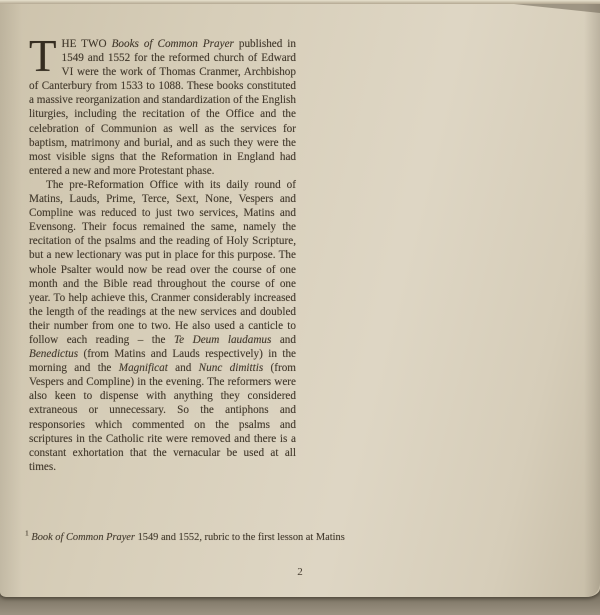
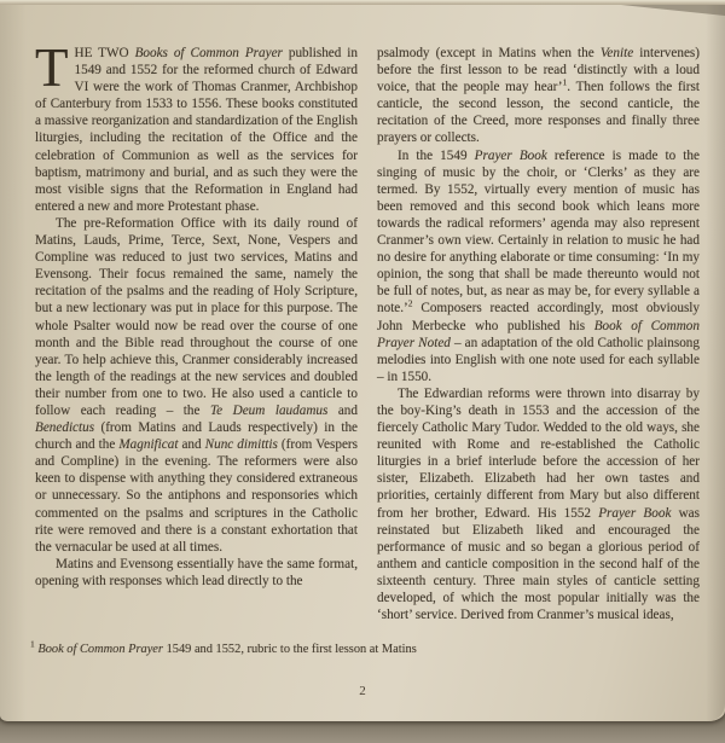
  T
- HE TWO Books of Common Prayer published in 1549 and 1552 for the reformed church of Edward VI were the work of Thomas Cranmer, Archbishop of Canterbury from 1533 to 1088. These books constituted a massive reorganization and standardization of the English liturgies, including the recitation of the Office and the celebration of Communion as well as the services for baptism, matrimony and burial, and as such they were the most visible signs that the Reformation in England had entered a new and more Protestant phase.
+ HE TWO Books of Common Prayer published in 1549 and 1552 for the reformed church of Edward VI were the work of Thomas Cranmer, Archbishop of Canterbury from 1533 to 1556. These books constituted a massive reorganization and standardization of the English liturgies, including the recitation of the Office and the celebration of Communion as well as the services for baptism, matrimony and burial, and as such they were the most visible signs that the Reformation in England had entered a new and more Protestant phase.
- The pre-Reformation Office with its daily round of Matins, Lauds, Prime, Terce, Sext, None, Vespers and Compline was reduced to just two services, Matins and Evensong. Their focus remained the same, namely the recitation of the psalms and the reading of Holy Scripture, but a new lectionary was put in place for this purpose. The whole Psalter would now be read over the course of one month and the Bible read throughout the course of one year. To help achieve this, Cranmer considerably increased the length of the readings at the new services and doubled their number from one to two. He also used a canticle to follow each reading – the Te Deum laudamus and Benedictus (from Matins and Lauds respectively) in the morning and the Magnificat and Nunc dimittis (from Vespers and Compline) in the evening. The reformers were also keen to dispense with anything they considered extraneous or unnecessary. So the antiphons and responsories which commented on the psalms and scriptures in the Catholic rite were removed and there is a constant exhortation that the vernacular be used at all times.
+ The pre-Reformation Office with its daily round of Matins, Lauds, Prime, Terce, Sext, None, Vespers and Compline was reduced to just two services, Matins and Evensong. Their focus remained the same, namely the recitation of the psalms and the reading of Holy Scripture, but a new lectionary was put in place for this purpose. The whole Psalter would now be read over the course of one month and the Bible read throughout the course of one year. To help achieve this, Cranmer considerably increased the length of the readings at the new services and doubled their number from one to two. He also used a canticle to follow each reading – the Te Deum laudamus and Benedictus (from Matins and Lauds respectively) in the church and the Magnificat and Nunc dimittis (from Vespers and Compline) in the evening. The reformers were also keen to dispense with anything they considered extraneous or unnecessary. So the antiphons and responsories which commented on the psalms and scriptures in the Catholic rite were removed and there is a constant exhortation that the vernacular be used at all times.
+ Matins and Evensong essentially have the same format, opening with responses which lead directly to the
+ psalmody (except in Matins when the Venite intervenes) before the first lesson to be read ‘distinctly with a loud voice, that the people may hear’1. Then follows the first canticle, the second lesson, the second canticle, the recitation of the Creed, more responses and finally three prayers or collects.
+ In the 1549 Prayer Book reference is made to the singing of music by the choir, or ‘Clerks’ as they are termed. By 1552, virtually every mention of music has been removed and this second book which leans more towards the radical reformers’ agenda may also represent Cranmer’s own view. Certainly in relation to music he had no desire for anything elaborate or time consuming: ‘In my opinion, the song that shall be made thereunto would not be full of notes, but, as near as may be, for every syllable a note.’2 Composers reacted accordingly, most obviously John Merbecke who published his Book of Common Prayer Noted – an adaptation of the old Catholic plainsong melodies into English with one note used for each syllable – in 1550.
+ The Edwardian reforms were thrown into disarray by the boy-King’s death in 1553 and the accession of the fiercely Catholic Mary Tudor. Wedded to the old ways, she reunited with Rome and re-established the Catholic liturgies in a brief interlude before the accession of her sister, Elizabeth. Elizabeth had her own tastes and priorities, certainly different from Mary but also different from her brother, Edward. His 1552 Prayer Book was reinstated but Elizabeth liked and encouraged the performance of music and so began a glorious period of anthem and canticle composition in the second half of the sixteenth century. Three main styles of canticle setting developed, of which the most popular initially was the ‘short’ service. Derived from Cranmer’s musical ideas,
  1 Book of Common Prayer 1549 and 1552, rubric to the first lesson at Matins
  2
